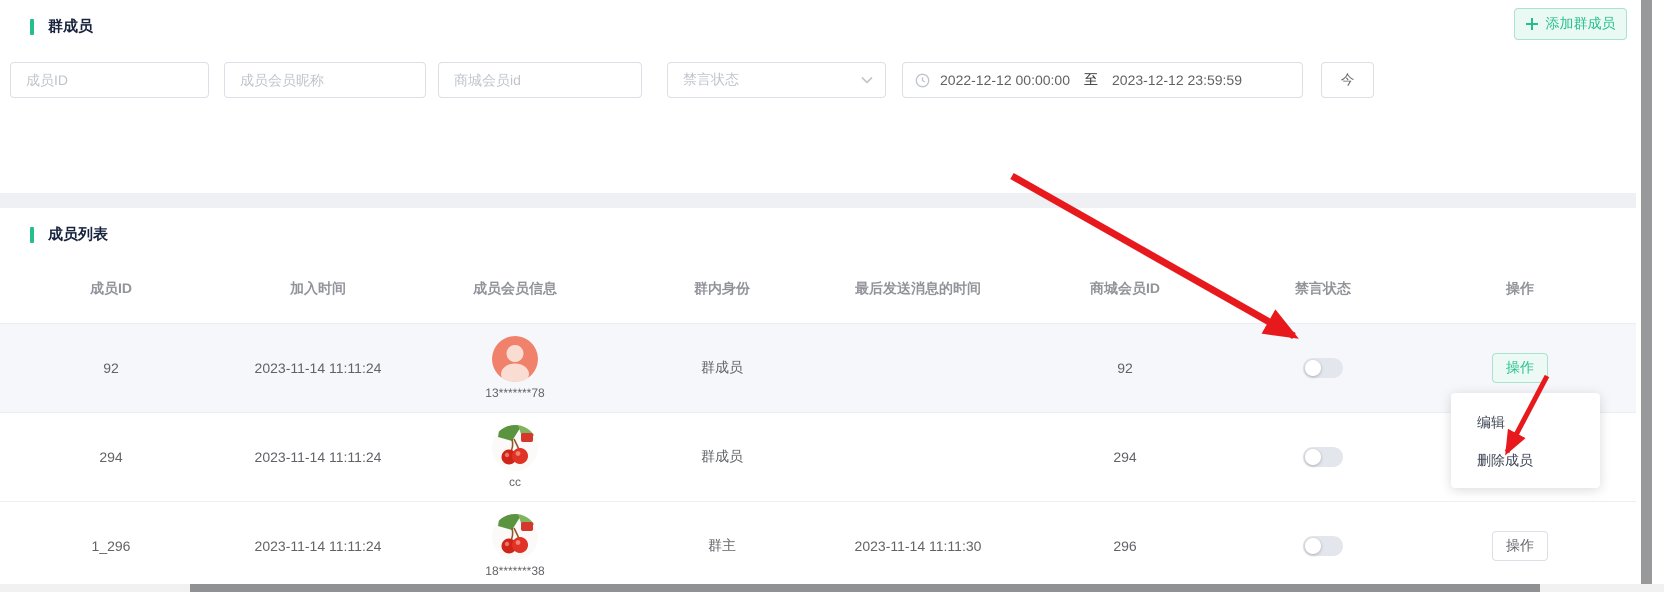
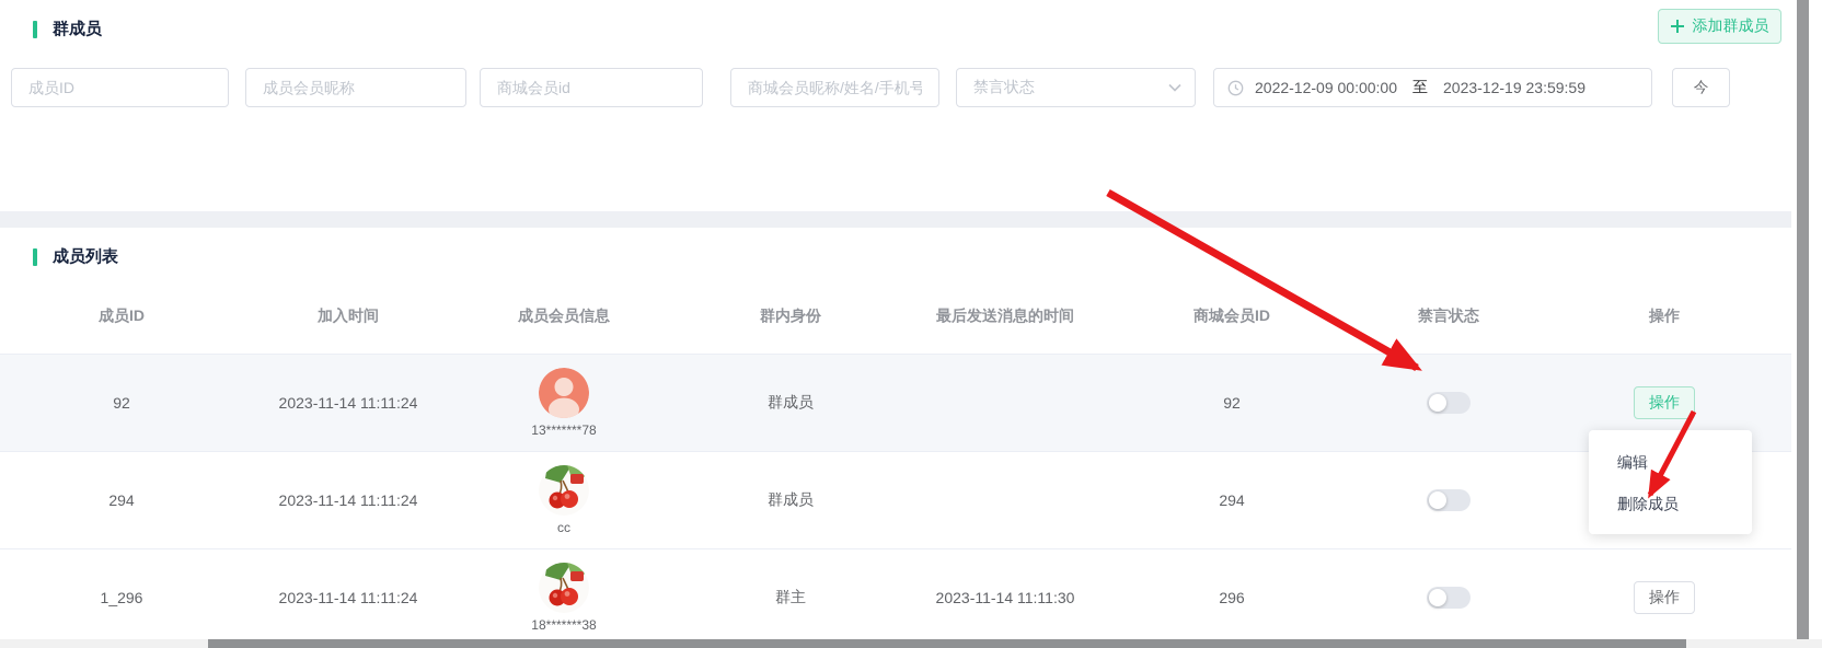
  群成员
  添加群成员
  成员ID
  成员会员昵称
  商城会员id
+ 商城会员昵称/姓名/手机号
  禁言状态
- 2022-12-12 00:00:00
+ 2022-12-09 00:00:00
  至
- 2023-12-12 23:59:59
+ 2023-12-19 23:59:59
  今
  成员列表
  成员ID
  加入时间
  成员会员信息
  群内身份
  最后发送消息的时间
  商城会员ID
  禁言状态
  操作
  92
  2023-11-14 11:11:24
  13*******78
  群成员
  92
  操作
  294
  2023-11-14 11:11:24
  cc
  群成员
  294
  1_296
  2023-11-14 11:11:24
  18*******38
  群主
  2023-11-14 11:11:30
  296
  操作
  编辑
  删除成员
